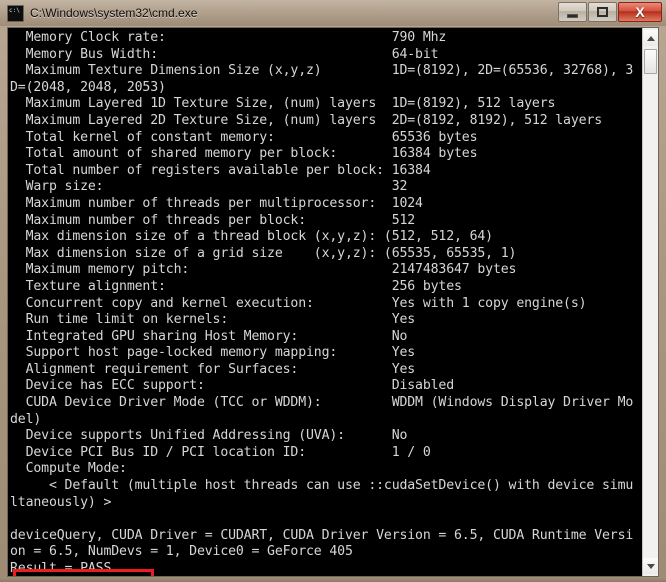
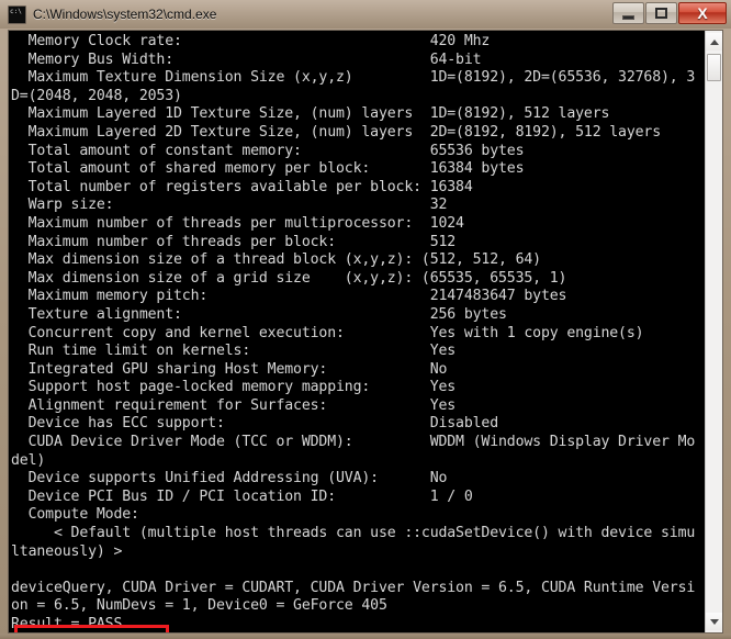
  C:\Windows\system32\cmd.exe
  X
- Memory Clock rate: 790 Mhz
+ Memory Clock rate: 420 Mhz
  Memory Bus Width: 64-bit
  Maximum Texture Dimension Size (x,y,z) 1D=(8192), 2D=(65536, 32768), 3
  D=(2048, 2048, 2053)
  Maximum Layered 1D Texture Size, (num) layers 1D=(8192), 512 layers
  Maximum Layered 2D Texture Size, (num) layers 2D=(8192, 8192), 512 layers
- Total kernel of constant memory: 65536 bytes
+ Total amount of constant memory: 65536 bytes
  Total amount of shared memory per block: 16384 bytes
  Total number of registers available per block: 16384
  Warp size: 32
  Maximum number of threads per multiprocessor: 1024
  Maximum number of threads per block: 512
  Max dimension size of a thread block (x,y,z): (512, 512, 64)
  Max dimension size of a grid size (x,y,z): (65535, 65535, 1)
  Maximum memory pitch: 2147483647 bytes
  Texture alignment: 256 bytes
  Concurrent copy and kernel execution: Yes with 1 copy engine(s)
  Run time limit on kernels: Yes
  Integrated GPU sharing Host Memory: No
  Support host page-locked memory mapping: Yes
  Alignment requirement for Surfaces: Yes
  Device has ECC support: Disabled
  CUDA Device Driver Mode (TCC or WDDM): WDDM (Windows Display Driver Mo
  del)
  Device supports Unified Addressing (UVA): No
  Device PCI Bus ID / PCI location ID: 1 / 0
  Compute Mode:
  < Default (multiple host threads can use ::cudaSetDevice() with device simu
  ltaneously) >
  deviceQuery, CUDA Driver = CUDART, CUDA Driver Version = 6.5, CUDA Runtime Versi
  on = 6.5, NumDevs = 1, Device0 = GeForce 405
  Result = PASS
